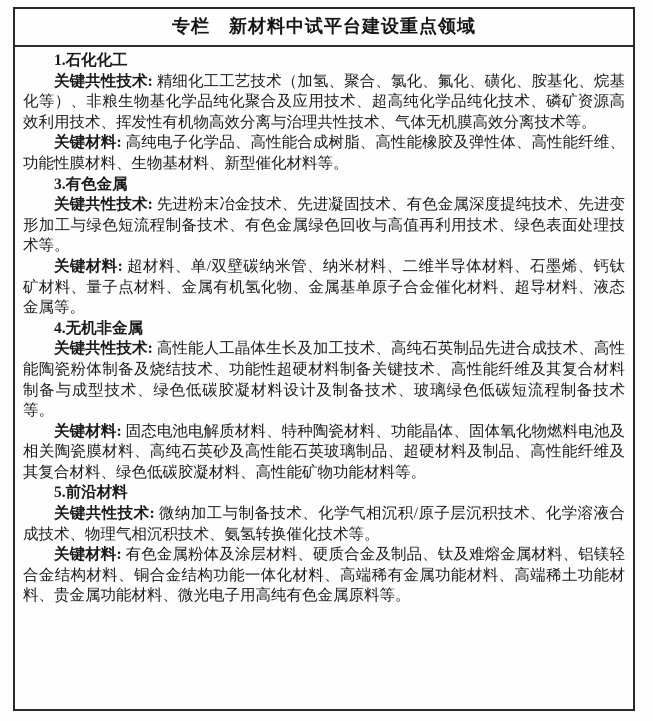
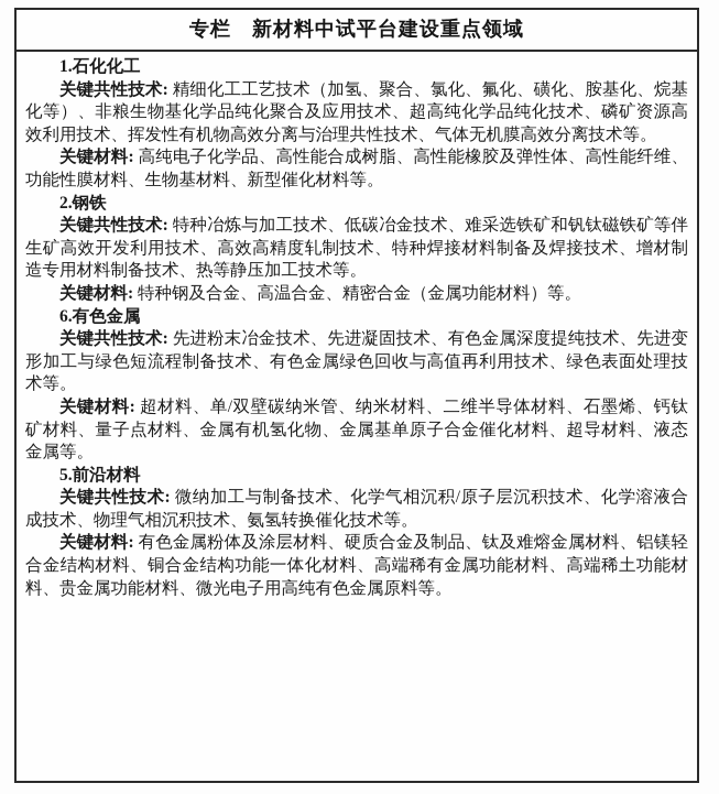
  专栏 新材料中试平台建设重点领域
  1.石化化工
  关键共性技术: 精细化工工艺技术（加氢、聚合、氯化、氟化、磺化、胺基化、烷基化等）、非粮生物基化学品纯化聚合及应用技术、超高纯化学品纯化技术、磷矿资源高效利用技术、挥发性有机物高效分离与治理共性技术、气体无机膜高效分离技术等。
  关键材料: 高纯电子化学品、高性能合成树脂、高性能橡胶及弹性体、高性能纤维、功能性膜材料、生物基材料、新型催化材料等。
+ 2.钢铁
+ 关键共性技术: 特种冶炼与加工技术、低碳冶金技术、难采选铁矿和钒钛磁铁矿等伴生矿高效开发利用技术、高效高精度轧制技术、特种焊接材料制备及焊接技术、增材制造专用材料制备技术、热等静压加工技术等。
+ 关键材料: 特种钢及合金、高温合金、精密合金（金属功能材料）等。
- 3.有色金属
+ 6.有色金属
  关键共性技术: 先进粉末冶金技术、先进凝固技术、有色金属深度提纯技术、先进变形加工与绿色短流程制备技术、有色金属绿色回收与高值再利用技术、绿色表面处理技术等。
  关键材料: 超材料、单/双壁碳纳米管、纳米材料、二维半导体材料、石墨烯、钙钛矿材料、量子点材料、金属有机氢化物、金属基单原子合金催化材料、超导材料、液态金属等。
- 4.无机非金属
- 关键共性技术: 高性能人工晶体生长及加工技术、高纯石英制品先进合成技术、高性能陶瓷粉体制备及烧结技术、功能性超硬材料制备关键技术、高性能纤维及其复合材料制备与成型技术、绿色低碳胶凝材料设计及制备技术、玻璃绿色低碳短流程制备技术等。
- 关键材料: 固态电池电解质材料、特种陶瓷材料、功能晶体、固体氧化物燃料电池及相关陶瓷膜材料、高纯石英砂及高性能石英玻璃制品、超硬材料及制品、高性能纤维及其复合材料、绿色低碳胶凝材料、高性能矿物功能材料等。
  5.前沿材料
  关键共性技术: 微纳加工与制备技术、化学气相沉积/原子层沉积技术、化学溶液合成技术、物理气相沉积技术、氨氢转换催化技术等。
  关键材料: 有色金属粉体及涂层材料、硬质合金及制品、钛及难熔金属材料、铝镁轻合金结构材料、铜合金结构功能一体化材料、高端稀有金属功能材料、高端稀土功能材料、贵金属功能材料、微光电子用高纯有色金属原料等。
